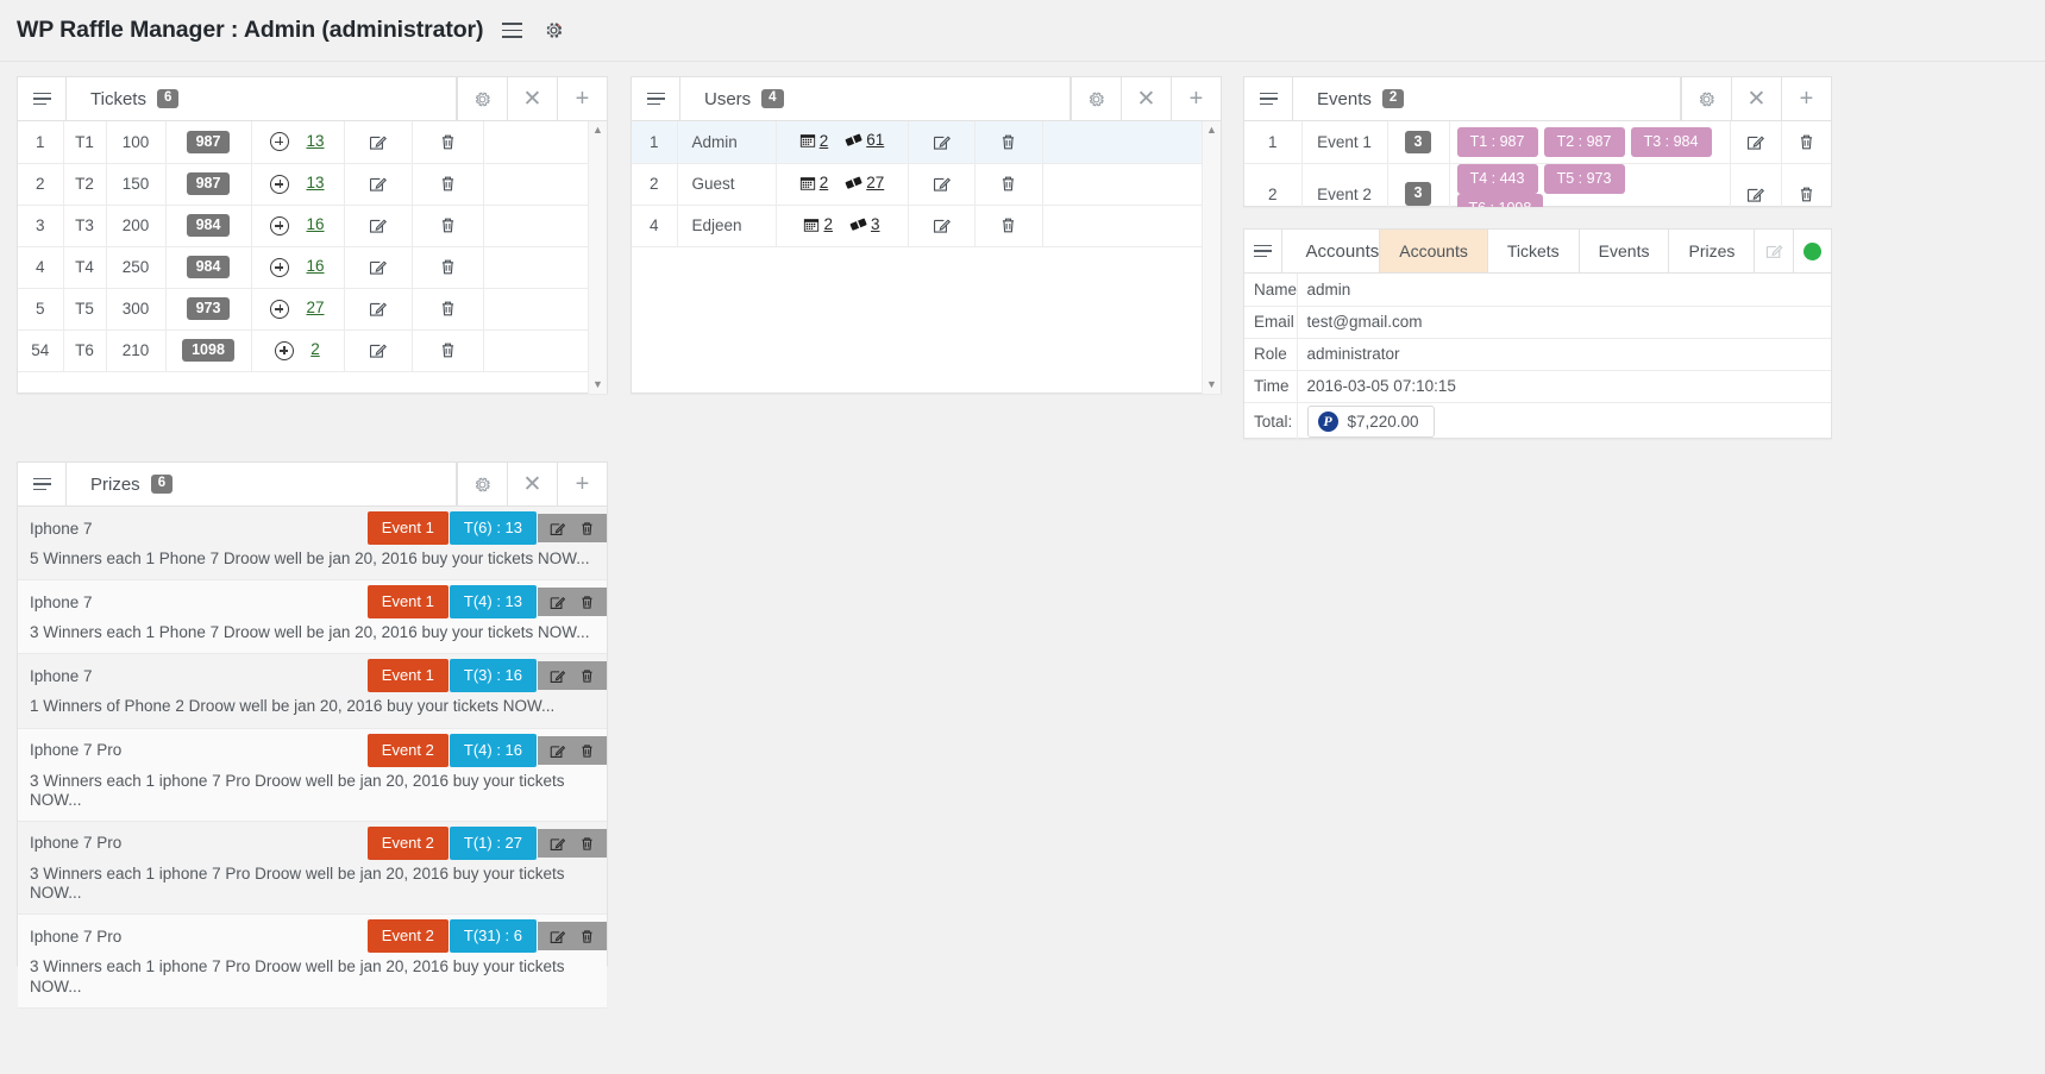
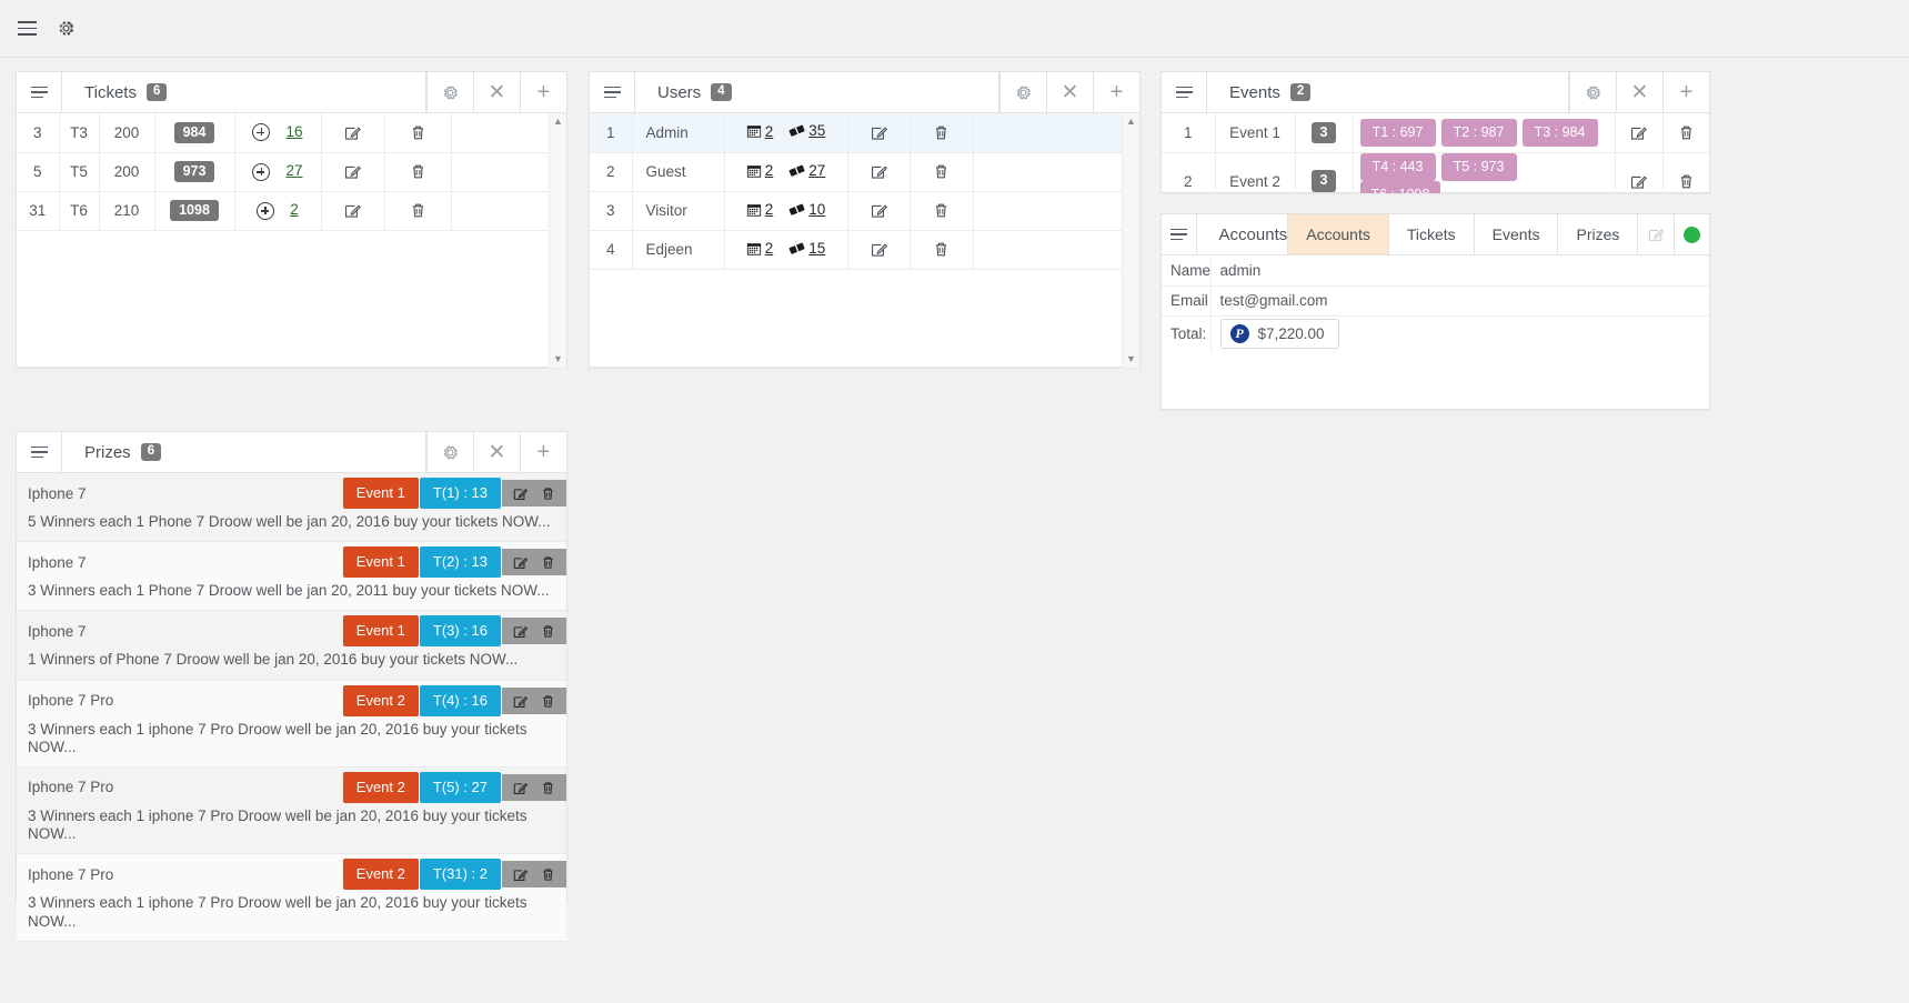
- WP Raffle Manager : Admin (administrator)
  Tickets
  6
  ✕
  +
- 1	T1	100	987	13
- 2	T2	150	987	13
  3	T3	200	984	16
- 4	T4	250	984	16
- 5	T5	300	973	27
+ 5	T5	200	973	27
- 54	T6	210	1098	2
+ 31	T6	210	1098	2
  ▲
  ▼
  Users
  4
  ✕
  +
- 1	Admin	2 61
+ 1	Admin	2 35
  2	Guest	2 27
+ 3	Visitor	2 10
- 4	Edjeen	2 3
+ 4	Edjeen	2 15
  ▲
  ▼
  Events
  2
  ✕
  +
- 1	Event 1	3	T1 : 987 T2 : 987 T3 : 984
+ 1	Event 1	3	T1 : 697 T2 : 987 T3 : 984
  2	Event 2	3	T4 : 443 T5 : 973
  Accounts
  Accounts
  Tickets
  Events
  Prizes
  Name	admin
  Email	test@gmail.com
- Role	administrator
- Time	2016-03-05 07:10:15
  Total:	P $7,220.00
  Prizes
  6
  ✕
  +
  Iphone 7
  Event 1
- T(6) : 13
+ T(1) : 13
  5 Winners each 1 Phone 7 Droow well be jan 20, 2016 buy your tickets NOW...
  Iphone 7
  Event 1
- T(4) : 13
+ T(2) : 13
- 3 Winners each 1 Phone 7 Droow well be jan 20, 2016 buy your tickets NOW...
+ 3 Winners each 1 Phone 7 Droow well be jan 20, 2011 buy your tickets NOW...
  Iphone 7
  Event 1
  T(3) : 16
- 1 Winners of Phone 2 Droow well be jan 20, 2016 buy your tickets NOW...
+ 1 Winners of Phone 7 Droow well be jan 20, 2016 buy your tickets NOW...
  Iphone 7 Pro
  Event 2
  T(4) : 16
  3 Winners each 1 iphone 7 Pro Droow well be jan 20, 2016 buy your tickets NOW...
  Iphone 7 Pro
  Event 2
- T(1) : 27
+ T(5) : 27
  3 Winners each 1 iphone 7 Pro Droow well be jan 20, 2016 buy your tickets NOW...
  Iphone 7 Pro
  Event 2
- T(31) : 6
+ T(31) : 2
  3 Winners each 1 iphone 7 Pro Droow well be jan 20, 2016 buy your tickets NOW...
